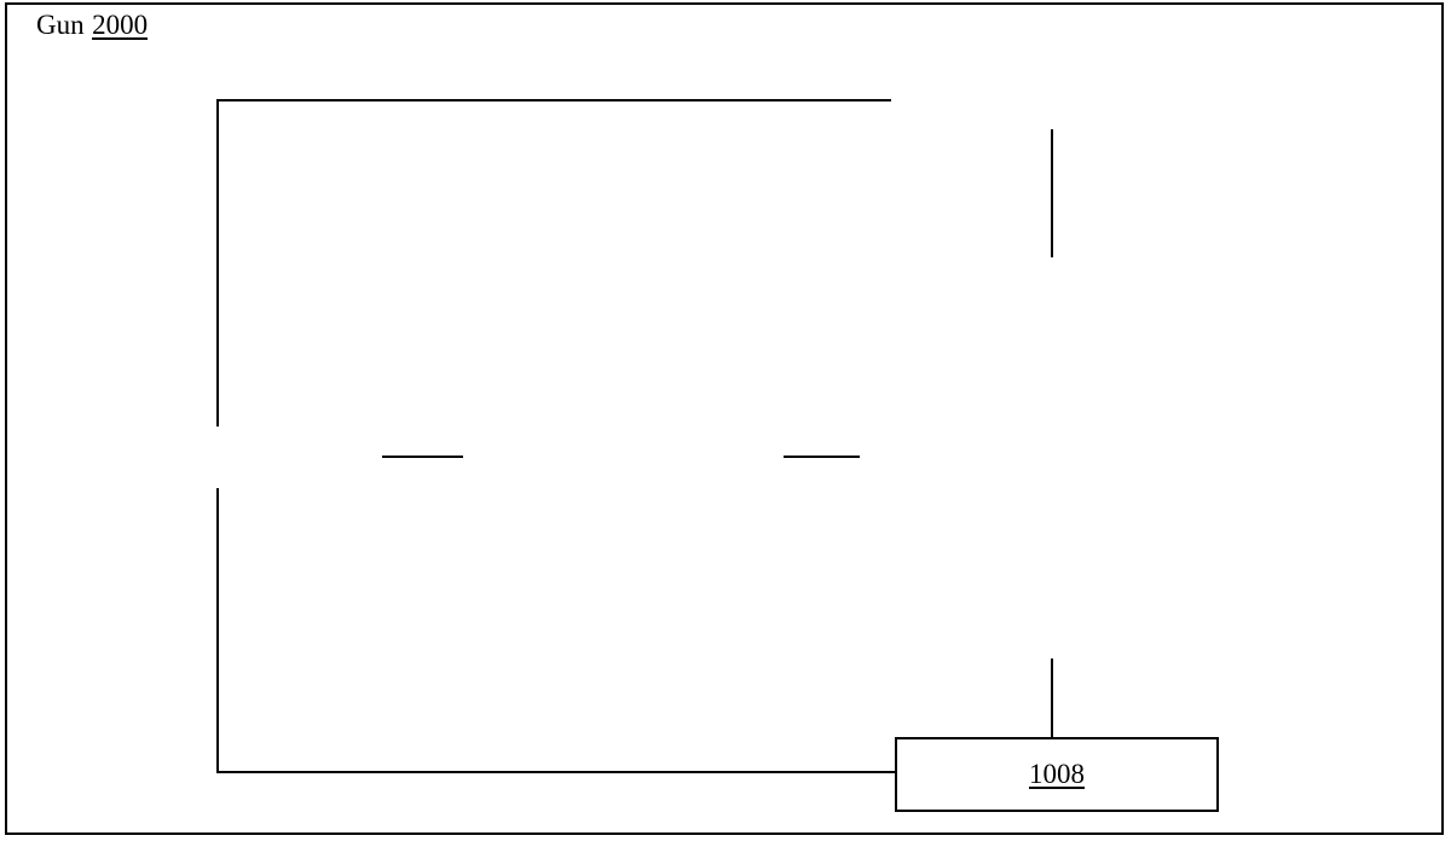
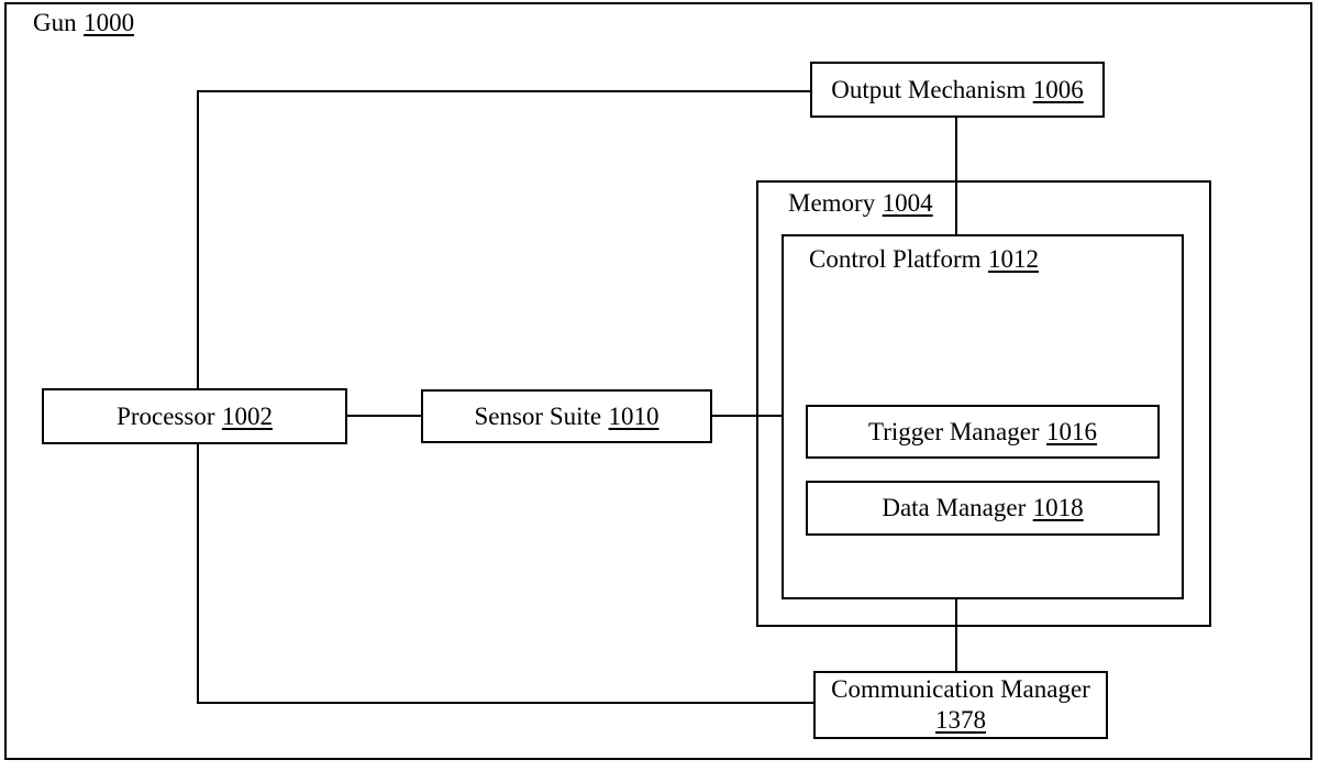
- Gun 2000
+ Gun 1000
+ Output Mechanism 1006
+ Memory 1004
+ Control Platform 1012
+ Trigger Manager 1016
+ Data Manager 1018
+ Processor 1002
+ Sensor Suite 1010
+ Communication Manager
- 1008
+ 1378
